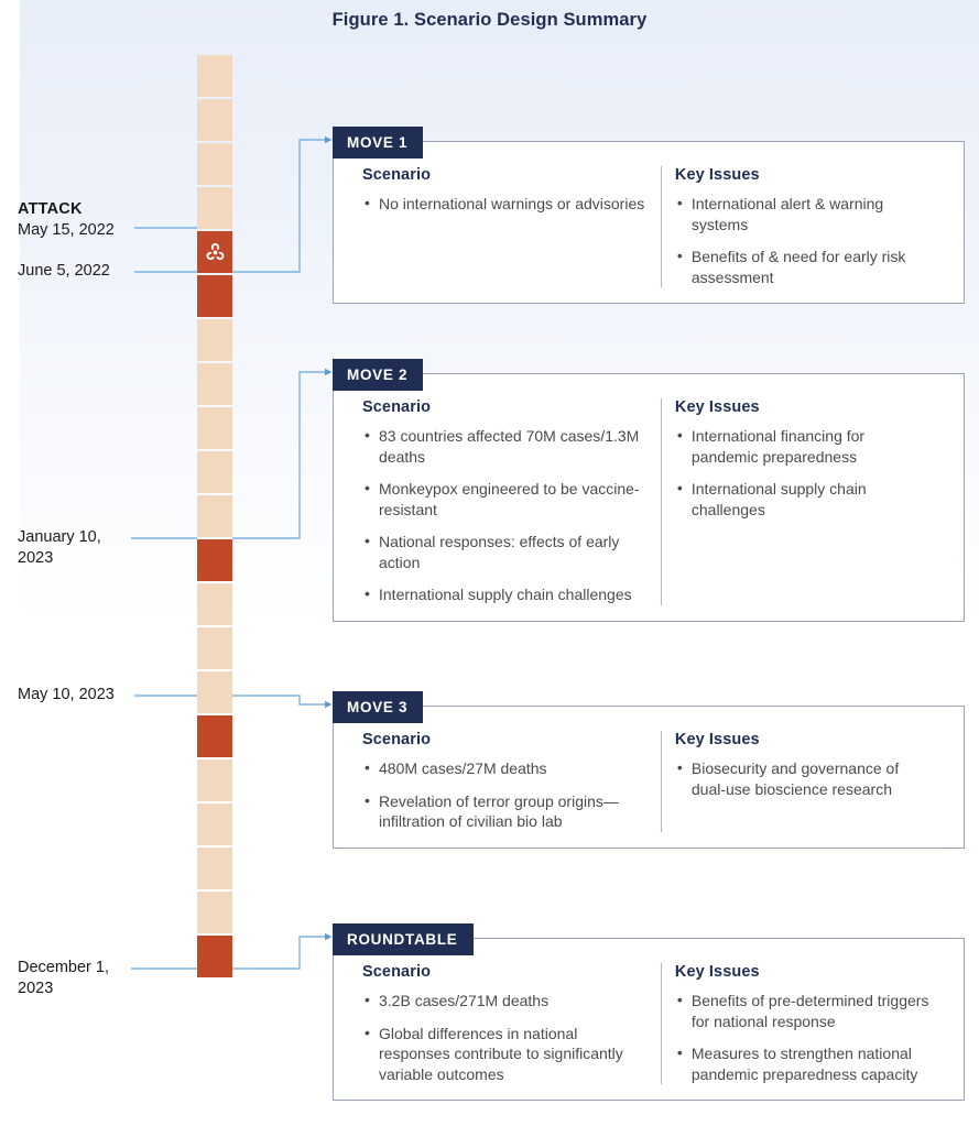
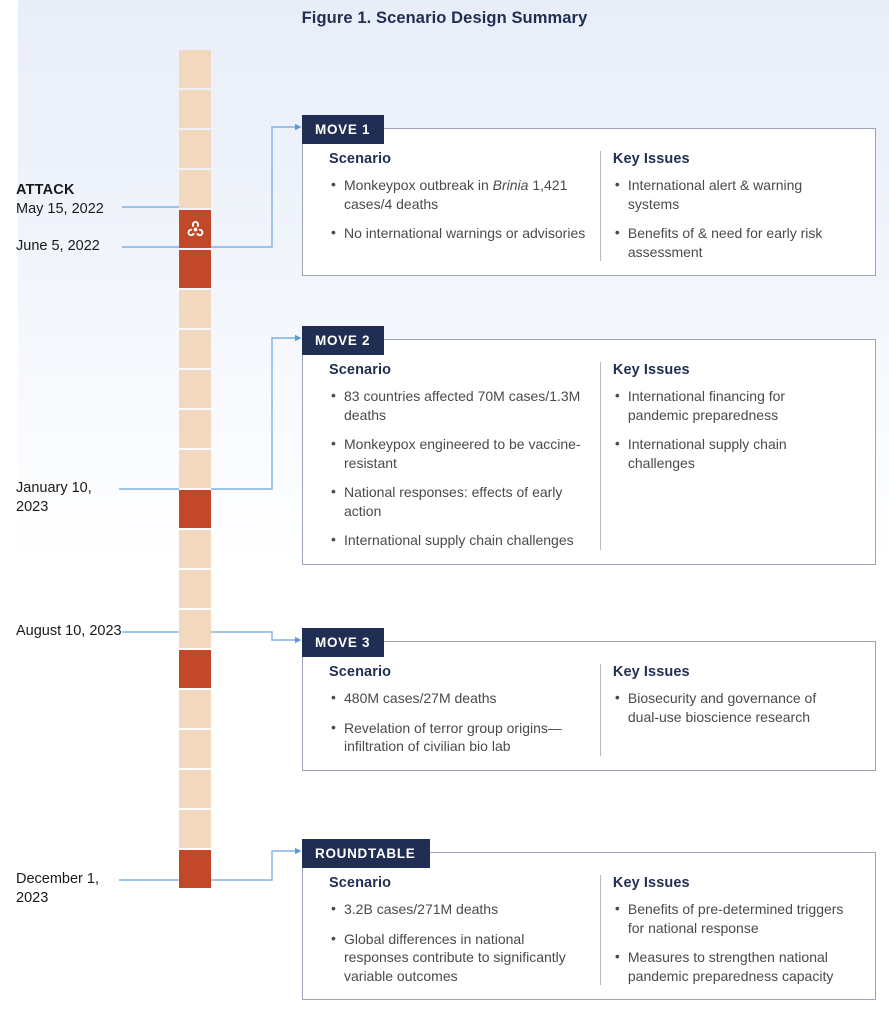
  Figure 1. Scenario Design Summary
  ATTACK
  May 15, 2022
  June 5, 2022
  January 10, 2023
- May 10, 2023
+ August 10, 2023
  December 1, 2023
  MOVE 1
  Scenario
+ Monkeypox outbreak in Brinia 1,421 cases/4 deaths
  No international warnings or advisories
  Key Issues
  International alert & warning systems
  Benefits of & need for early risk assessment
  MOVE 2
  Scenario
  83 countries affected 70M cases/1.3M deaths
  Monkeypox engineered to be vaccine-resistant
  National responses: effects of early action
  International supply chain challenges
  Key Issues
  International financing for pandemic preparedness
  International supply chain challenges
  MOVE 3
  Scenario
  480M cases/27M deaths
  Revelation of terror group origins—infiltration of civilian bio lab
  Key Issues
  Biosecurity and governance of dual-use bioscience research
  ROUNDTABLE
  Scenario
  3.2B cases/271M deaths
  Global differences in national responses contribute to significantly variable outcomes
  Key Issues
  Benefits of pre-determined triggers for national response
  Measures to strengthen national pandemic preparedness capacity
